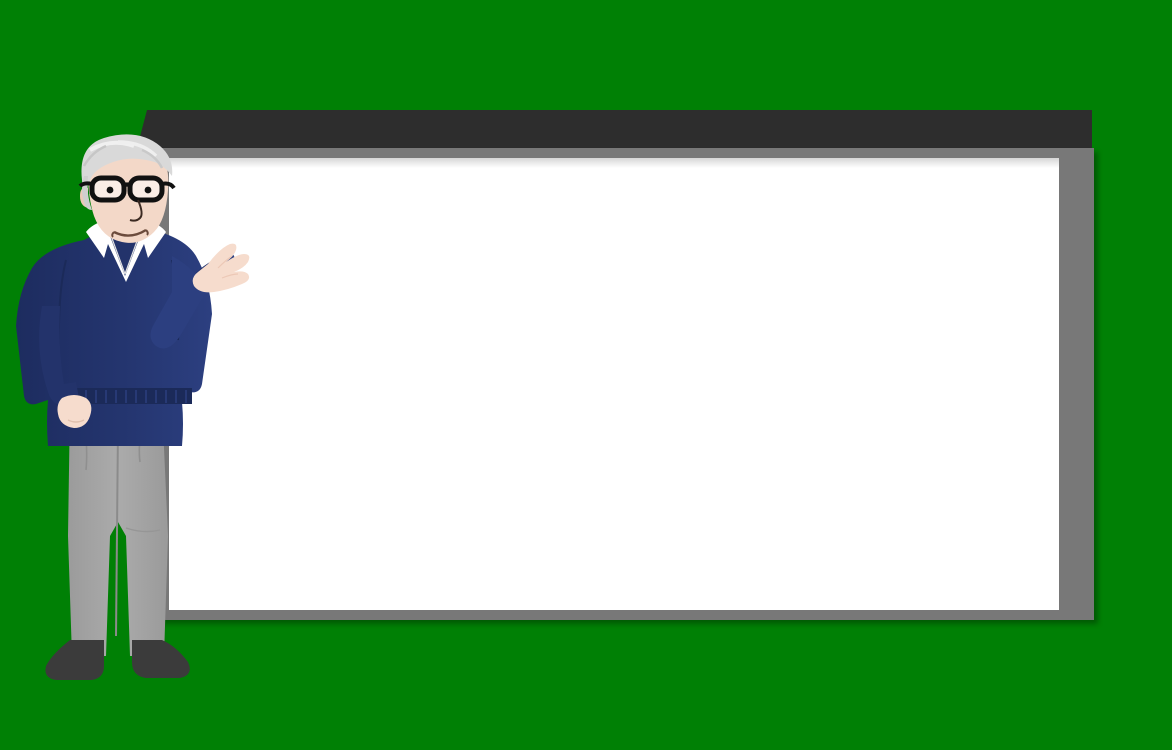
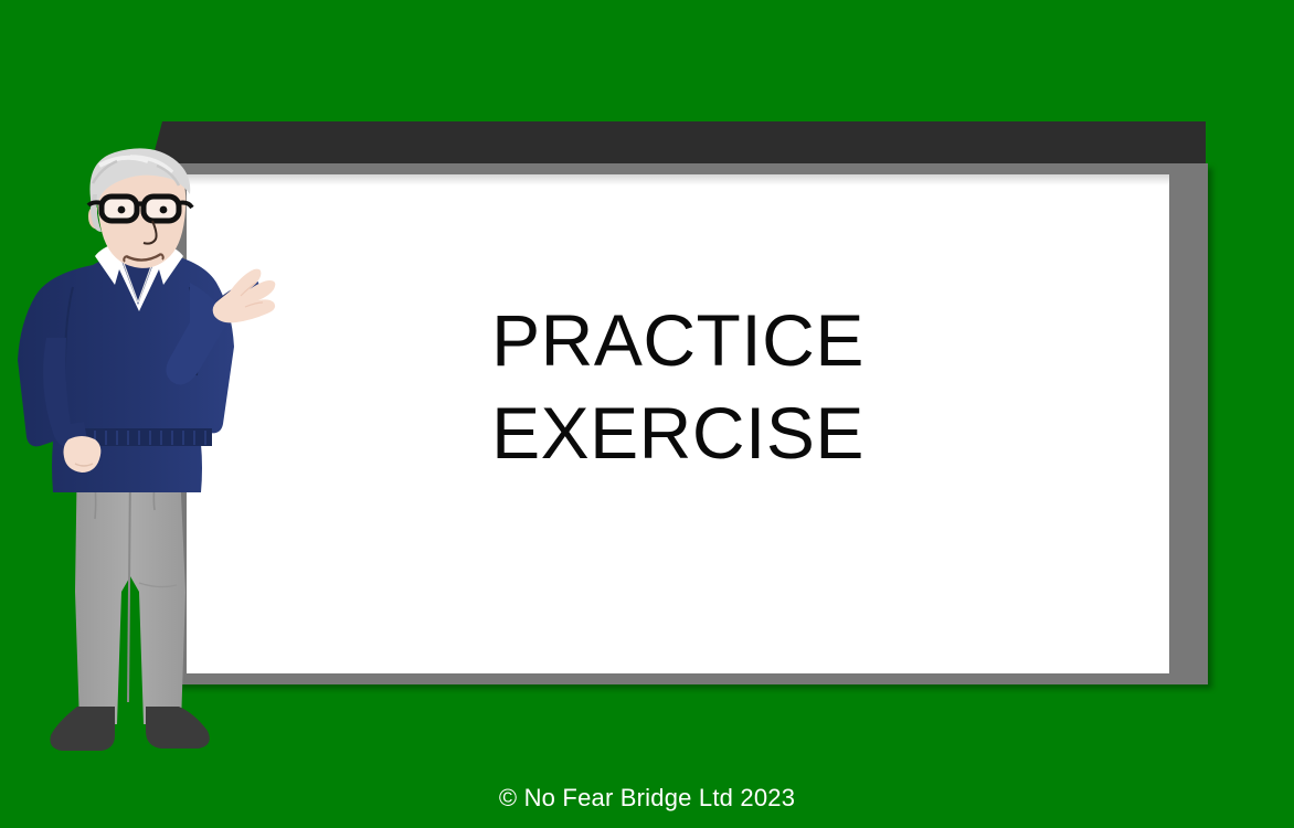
+ PRACTICE
+ EXERCISE
+ © No Fear Bridge Ltd 2023
